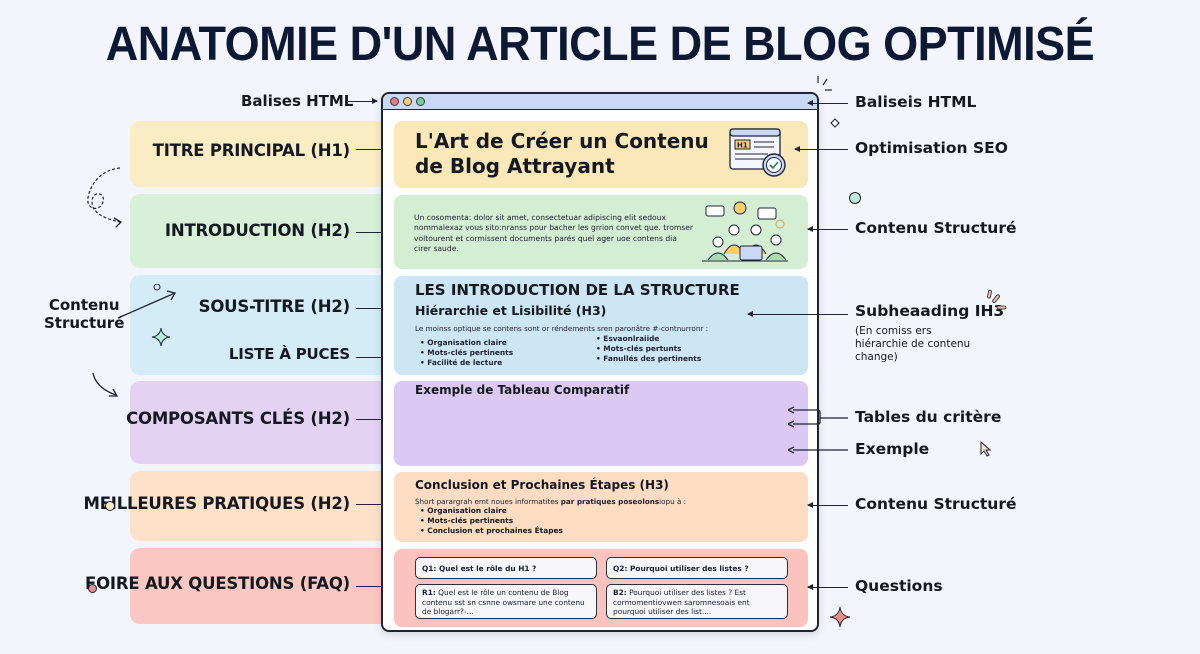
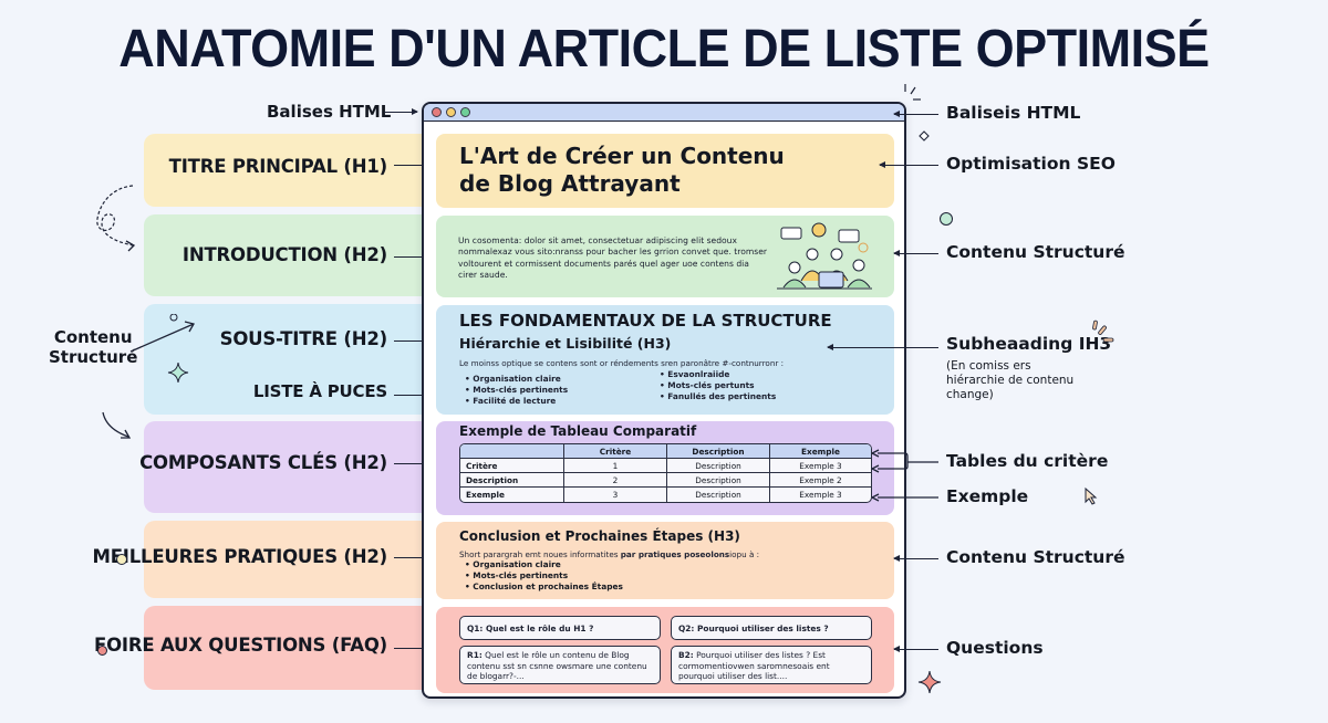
- ANATOMIE D'UN ARTICLE DE BLOG OPTIMISÉ
+ ANATOMIE D'UN ARTICLE DE LISTE OPTIMISÉ
  TITRE PRINCIPAL (H1)
  INTRODUCTION (H2)
  SOUS-TITRE (H2)
  LISTE À PUCES
  COMPOSANTS CLÉS (H2)
  MLLEURES PRATIQUES (H2)
  OIRE AUX QUESTIONS (FAQ)
  Balises HTM
  Contenu
  Structuré
  L'Art de Créer un Contenu de Blog Attrayant
- H1
  Un cosomenta: dolor sit amet, consectetuar adipiscing elit sedoux nommalexaz vous sito:nranss pour bacher les grrion convet que. tromser voltourent et cormissent documents parés quel ager uoe contens dia cirer saude.
- LES INTRODUCTION DE LA STRUCTURE
+ LES FONDAMENTAUX DE LA STRUCTURE
  Hiérarchie et Lisibilité (H3)
  Le moinss optique se contens sont or réndements sren paronâtre #-contnurronr :
  Organisation claire
  Mots-clés pertinents
  Facilité de lecture
  Esvaonlraiide
  Mots-clés pertunts
  Fanullés des pertinents
  Exemple de Tableau Comparatif
+ 	Critère	Description	Exemple
+ Critère	1	Description	Exemple 3
+ Description	2	Description	Exemple 2
+ Exemple	3	Description	Exemple 3
  Conclusion et Prochaines Étapes (H3)
  Short parargrah emt noues informatites par pratiques poseolonsiopu à :
  Organisation claire
  Mots-clés pertinents
  Conclusion et prochaines Étapes
  Q1: Quel est le rôle du H1 ?
  Q2: Pourquoi utiliser des listes ?
  R1: Quel est le rôle un contenu de Blog contenu sst sn csnne owsmare une contenu de blogarr?-...
  B2: Pourquoi utiliser des listes ? Est cormomentiovwen saromnesoais ent pourquoi utiliser des list....
  Baliseis HTML
  Optimisation SEO
  Contenu Structuré
  Subheaading IH3
  (En comiss ers hiérarchie de contenu change)
  Tables du critère
  Exemple
  Contenu Structuré
  Questions
